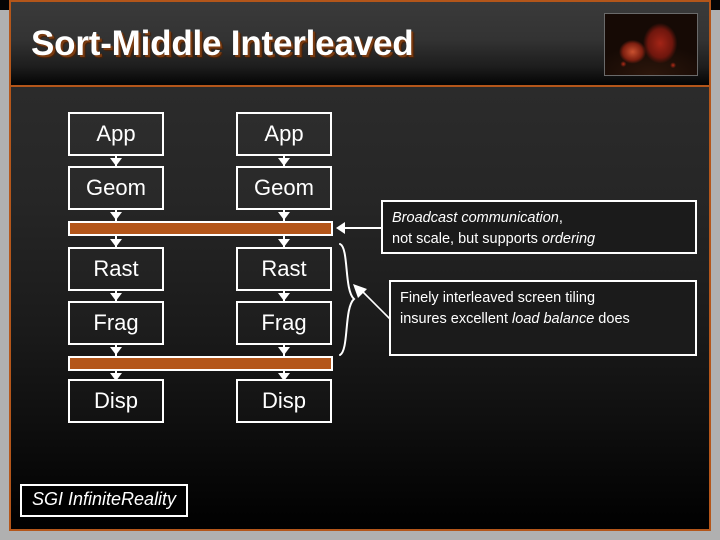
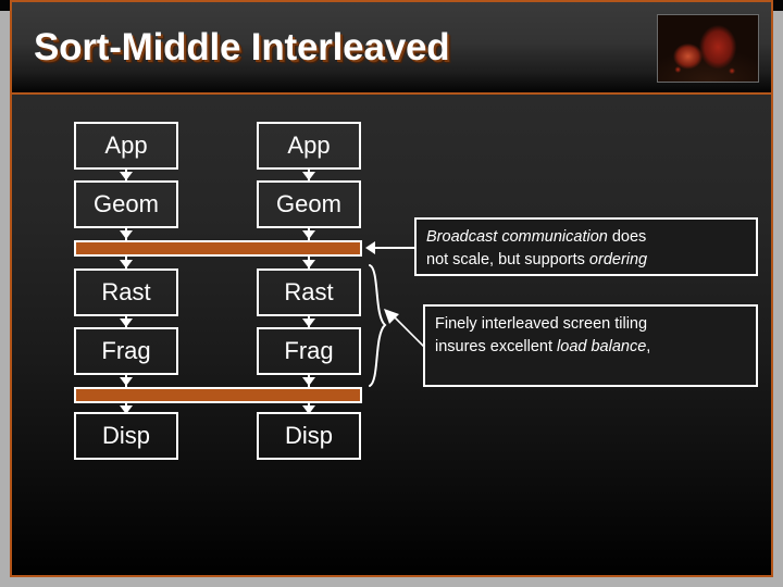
  Sort-Middle Interleaved
  App
  Geom
  Rast
  Frag
  Disp
  App
  Geom
  Rast
  Frag
  Disp
- Broadcast communication,
+ Broadcast communication does
  not scale, but supports ordering
  Finely interleaved screen tiling
- insures excellent load balance does
+ insures excellent load balance,
- SGI InfiniteReality
